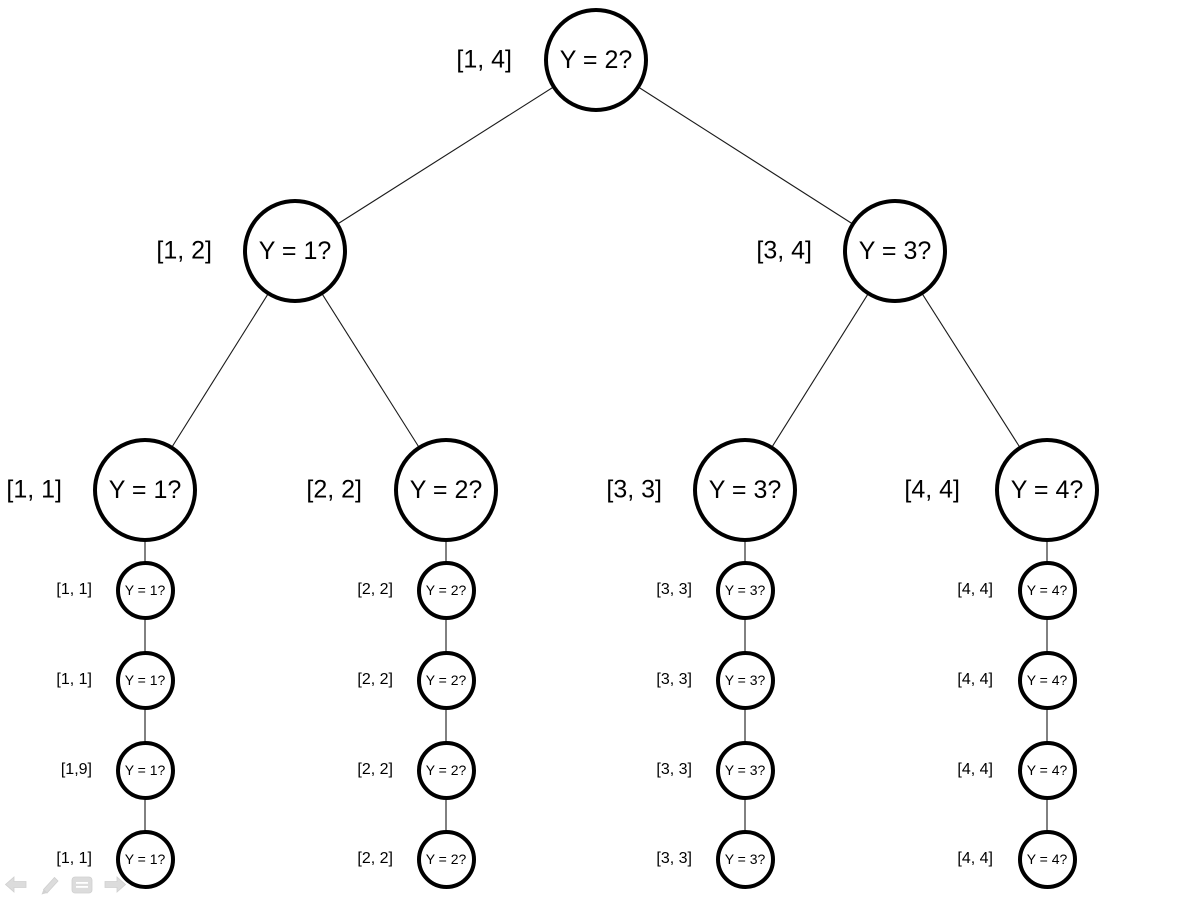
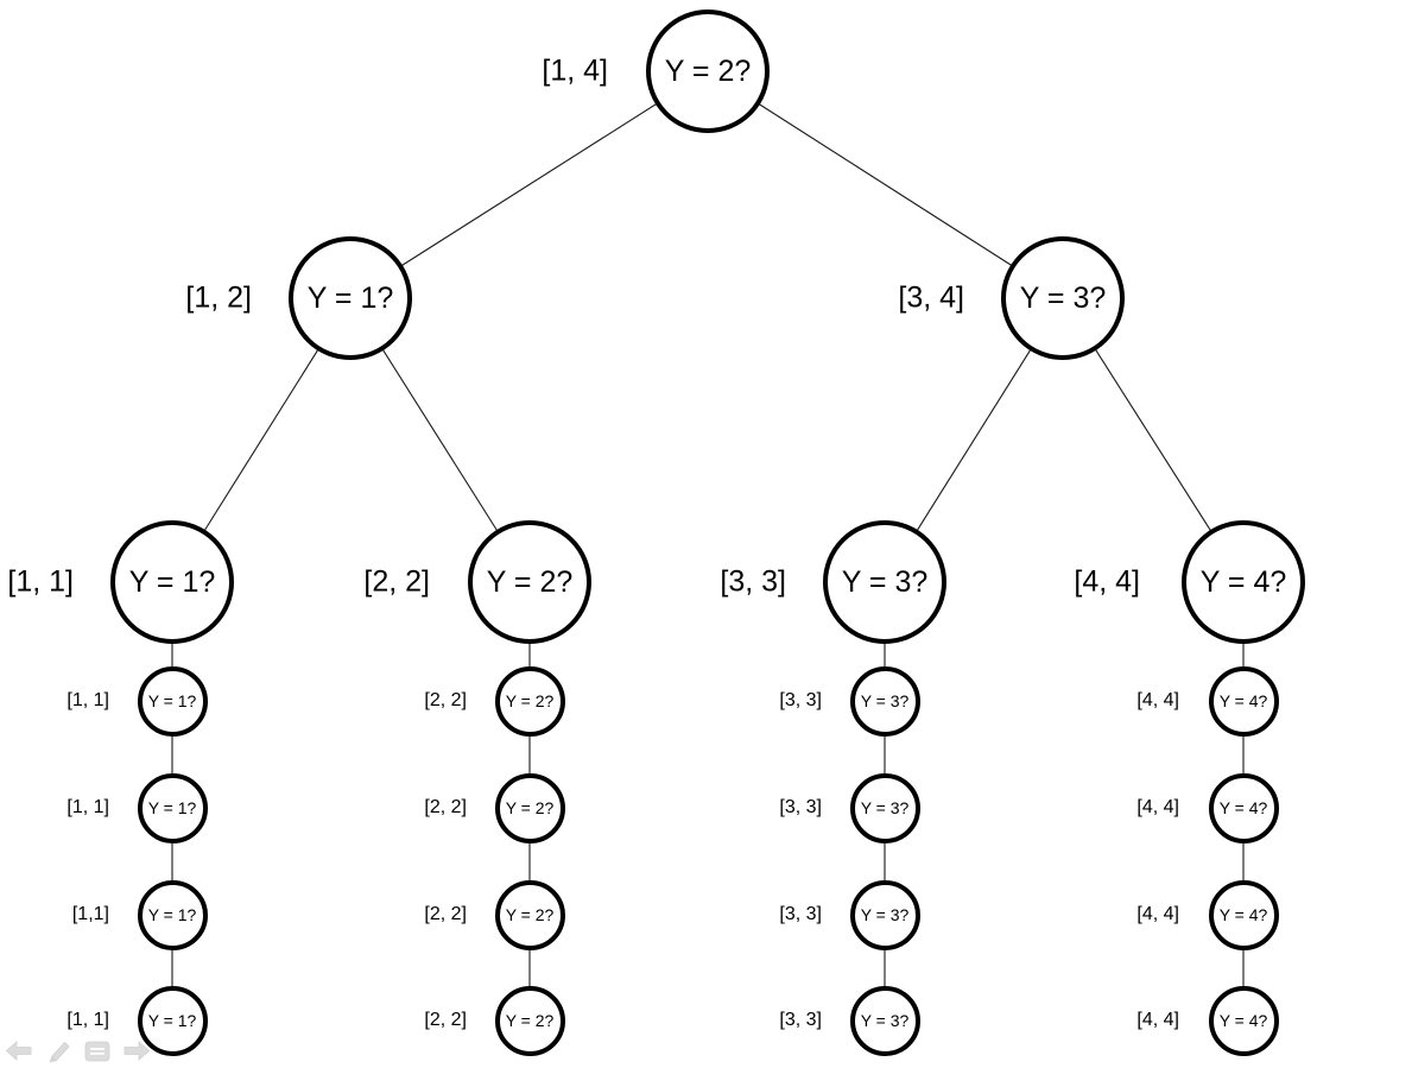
  [1, 4]
  Y = 2?
  [1, 2]
  Y = 1?
  [3, 4]
  Y = 3?
  [1, 1]
  Y = 1?
  [2, 2]
  Y = 2?
  [3, 3]
  Y = 3?
  [4, 4]
  Y = 4?
  [1, 1]
  Y = 1?
  [1, 1]
  Y = 1?
- [1,9]
+ [1,1]
  Y = 1?
  [1, 1]
  Y = 1?
  [2, 2]
  Y = 2?
  [2, 2]
  Y = 2?
  [2, 2]
  Y = 2?
  [2, 2]
  Y = 2?
  [3, 3]
  Y = 3?
  [3, 3]
  Y = 3?
  [3, 3]
  Y = 3?
  [3, 3]
  Y = 3?
  [4, 4]
  Y = 4?
  [4, 4]
  Y = 4?
  [4, 4]
  Y = 4?
  [4, 4]
  Y = 4?
